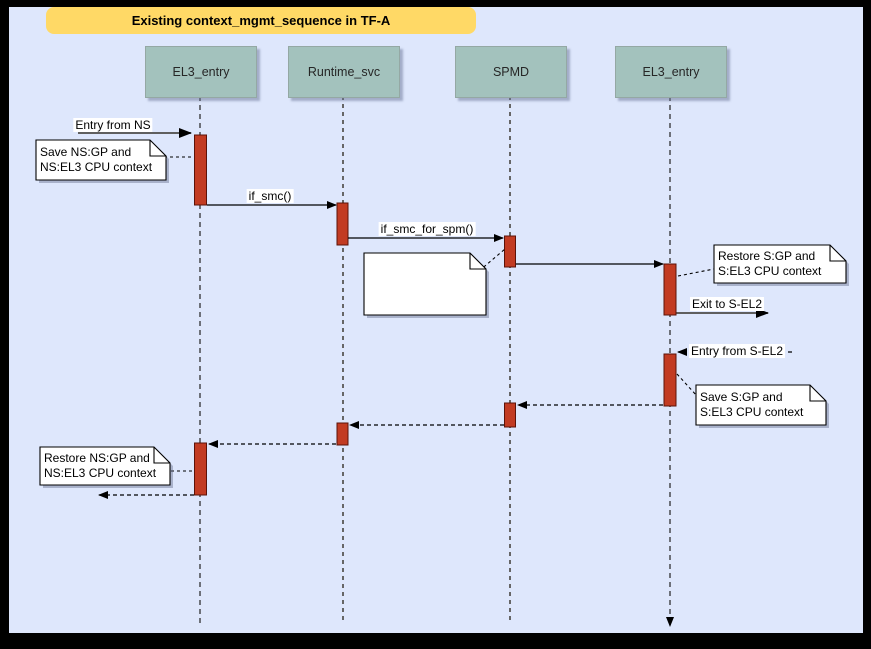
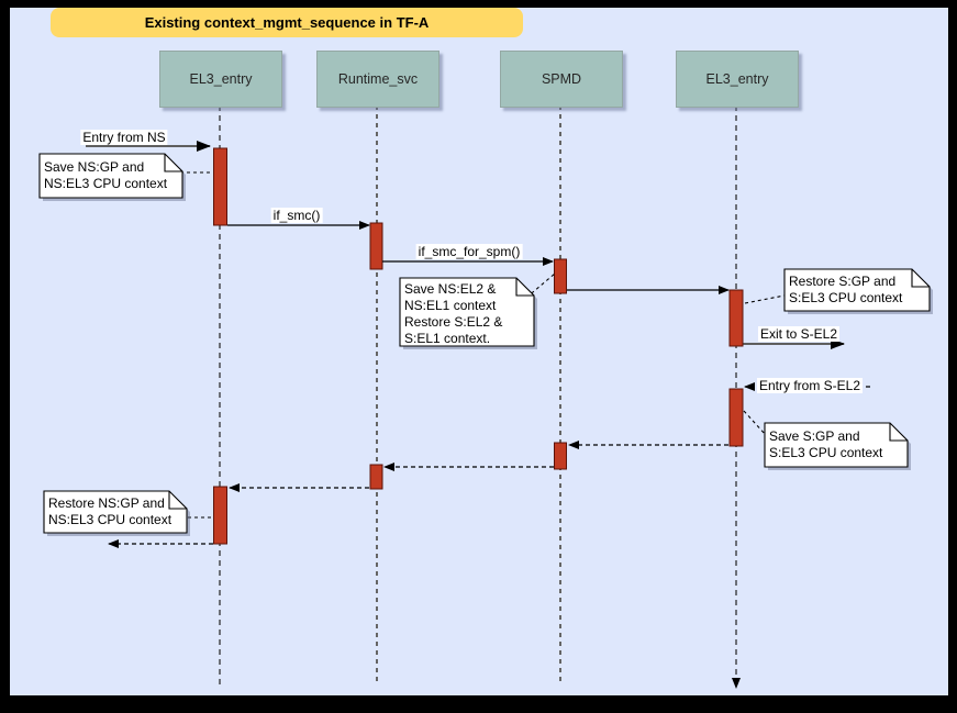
  Existing context_mgmt_sequence in TF-A
  EL3_entry
  Runtime_svc
  SPMD
  EL3_entry
  Entry from NS
  if_smc()
  if_smc_for_spm()
  Exit to S-EL2
  Entry from S-EL2
  Save NS:GP and
  NS:EL3 CPU context
+ Save NS:EL2 &
+ NS:EL1 context
+ Restore S:EL2 &
+ S:EL1 context.
  Restore S:GP and
  S:EL3 CPU context
  Save S:GP and
  S:EL3 CPU context
  Restore NS:GP and
  NS:EL3 CPU context
